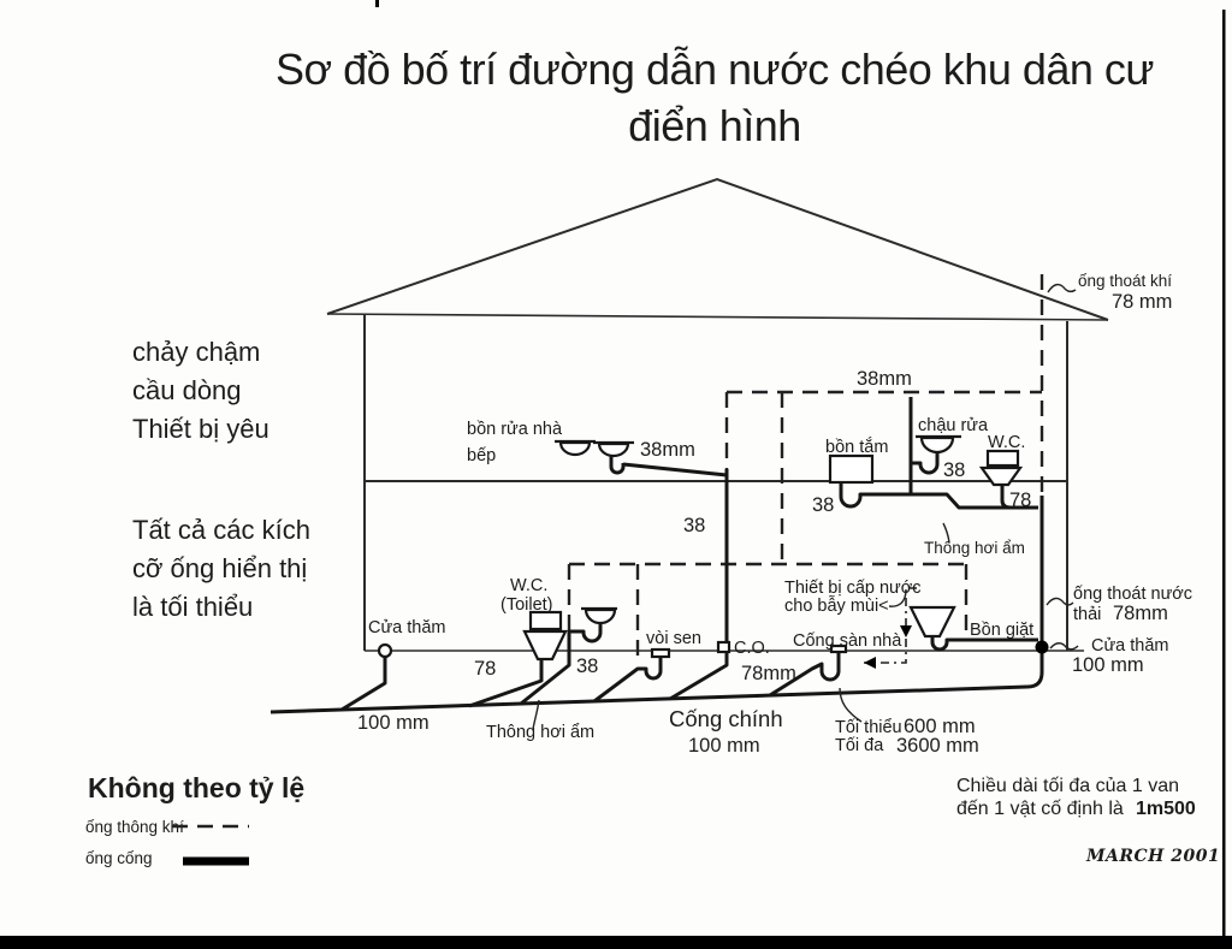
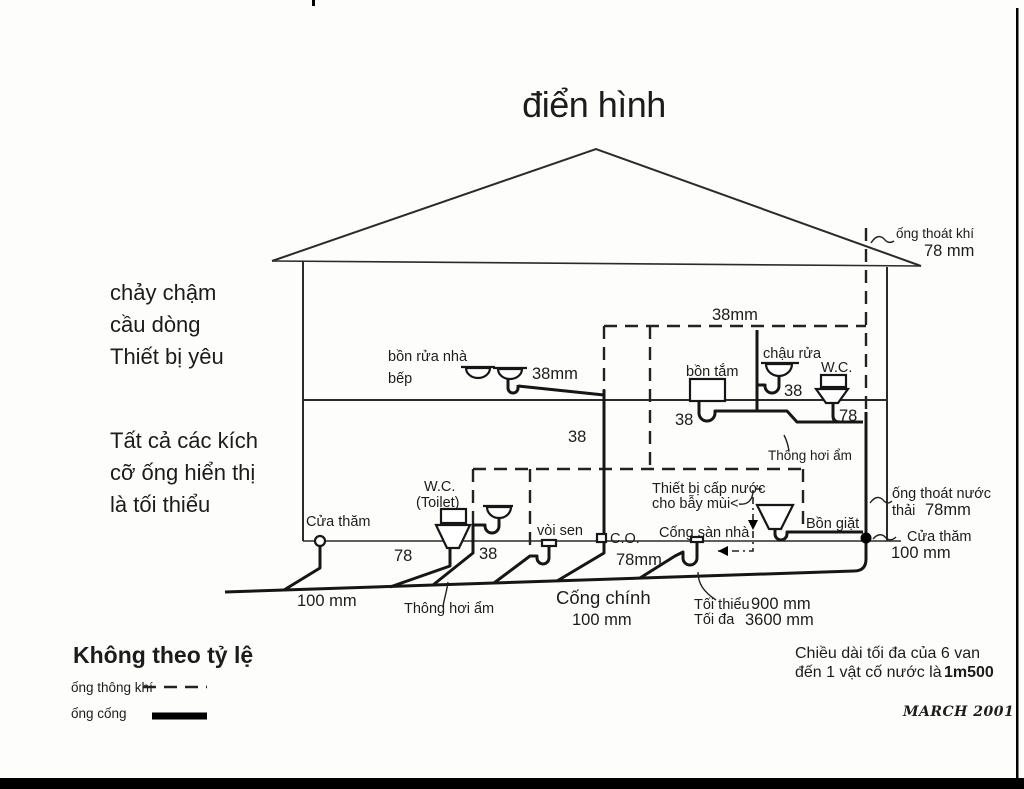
- Sơ đồ bố trí đường dẫn nước chéo khu dân cư
  điển hình
  chảy chậm
  cầu dòng
  Thiết bị yêu
  Tất cả các kích
  cỡ ống hiển thị
  là tối thiểu
  bồn rửa nhà
  bếp
  38mm
  38mm
  bồn tắm
  chậu rửa
  W.C.
  38
  78
  38
  38
  Thông hơi ẩm
  Cửa thăm
  W.C.
  (Toilet)
  vòi sen
  C.O.
  78
  38
  Thiết bị cấp nước
  cho bẫy mùi<
  Cống sàn nhà
  78mm
  Bồn giặt
  Thông hơi ẩm
  100 mm
  Cống chính
  100 mm
  Tối thiểu
- 600 mm
+ 900 mm
  Tối đa
  3600 mm
  ống thoát khí
  78 mm
  ống thoát nước
  thải
  78mm
  Cửa thăm
  100 mm
  Không theo tỷ lệ
  ống thông k
  ống cống
- Chiều dài tối đa của 1 van
+ Chiều dài tối đa của 6 van
- đến 1 vật cố định là
+ đến 1 vật cố nước là
  1m500
  MARCH 2001
